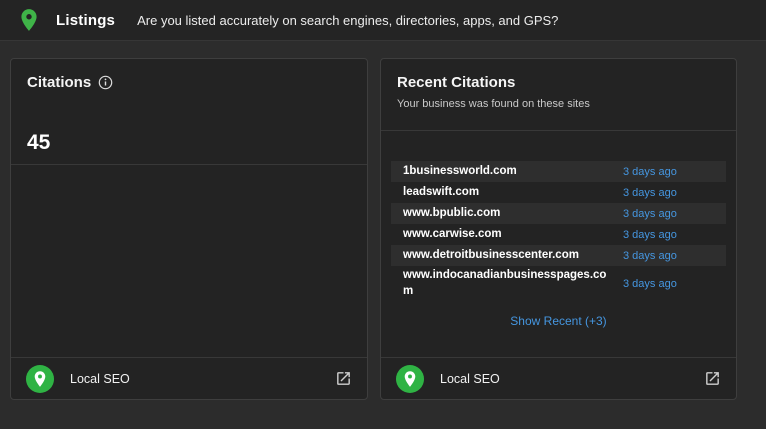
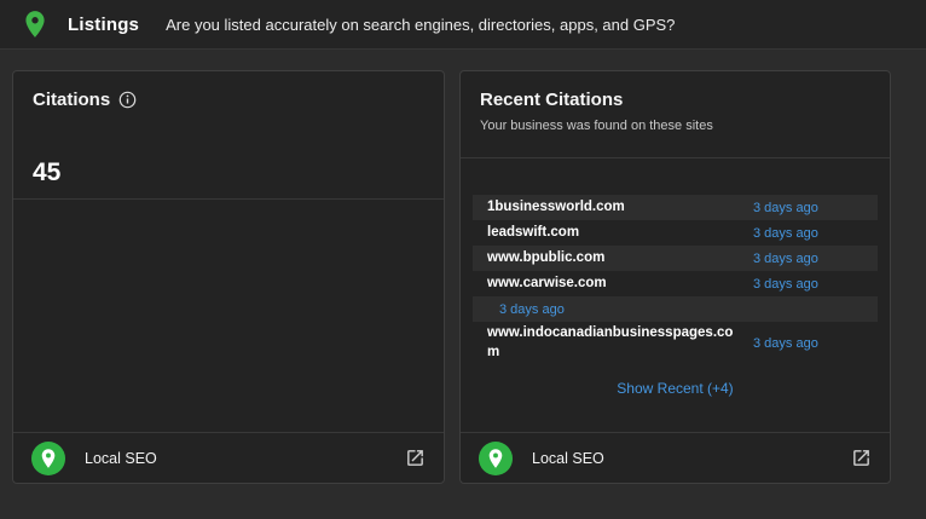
  Listings
  Are you listed accurately on search engines, directories, apps, and GPS?
  Citations
  45
  Local SEO
  Recent Citations
  Your business was found on these sites
  1businessworld.com
  3 days ago
  leadswift.com
  3 days ago
  www.bpublic.com
  3 days ago
  www.carwise.com
  3 days ago
- www.detroitbusinesscenter.com
  3 days ago
  www.indocanadianbusinesspages.com
  3 days ago
- Show Recent (+3)
+ Show Recent (+4)
  Local SEO
